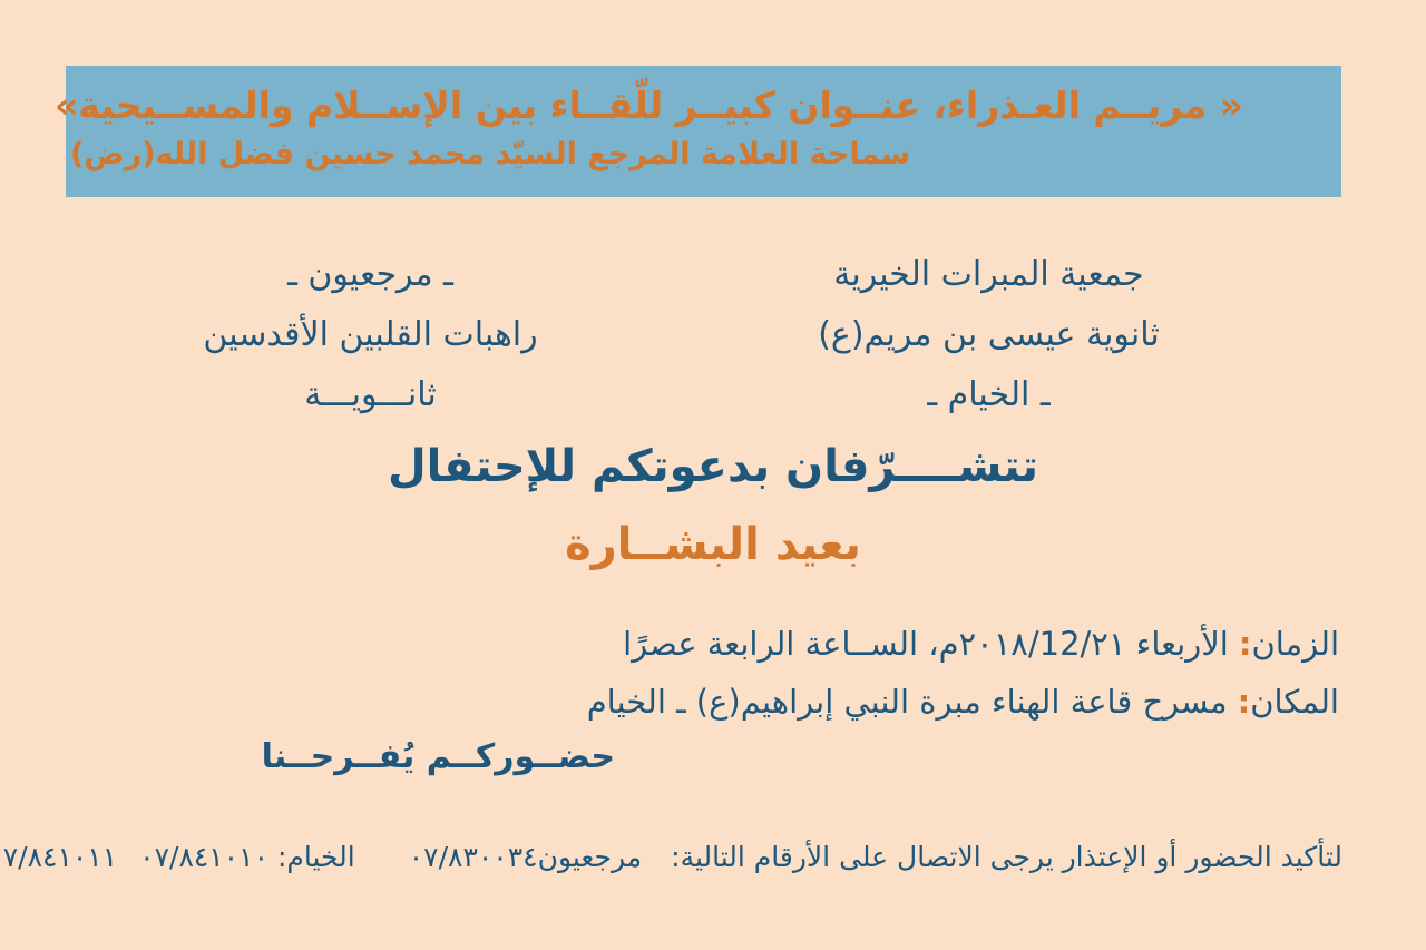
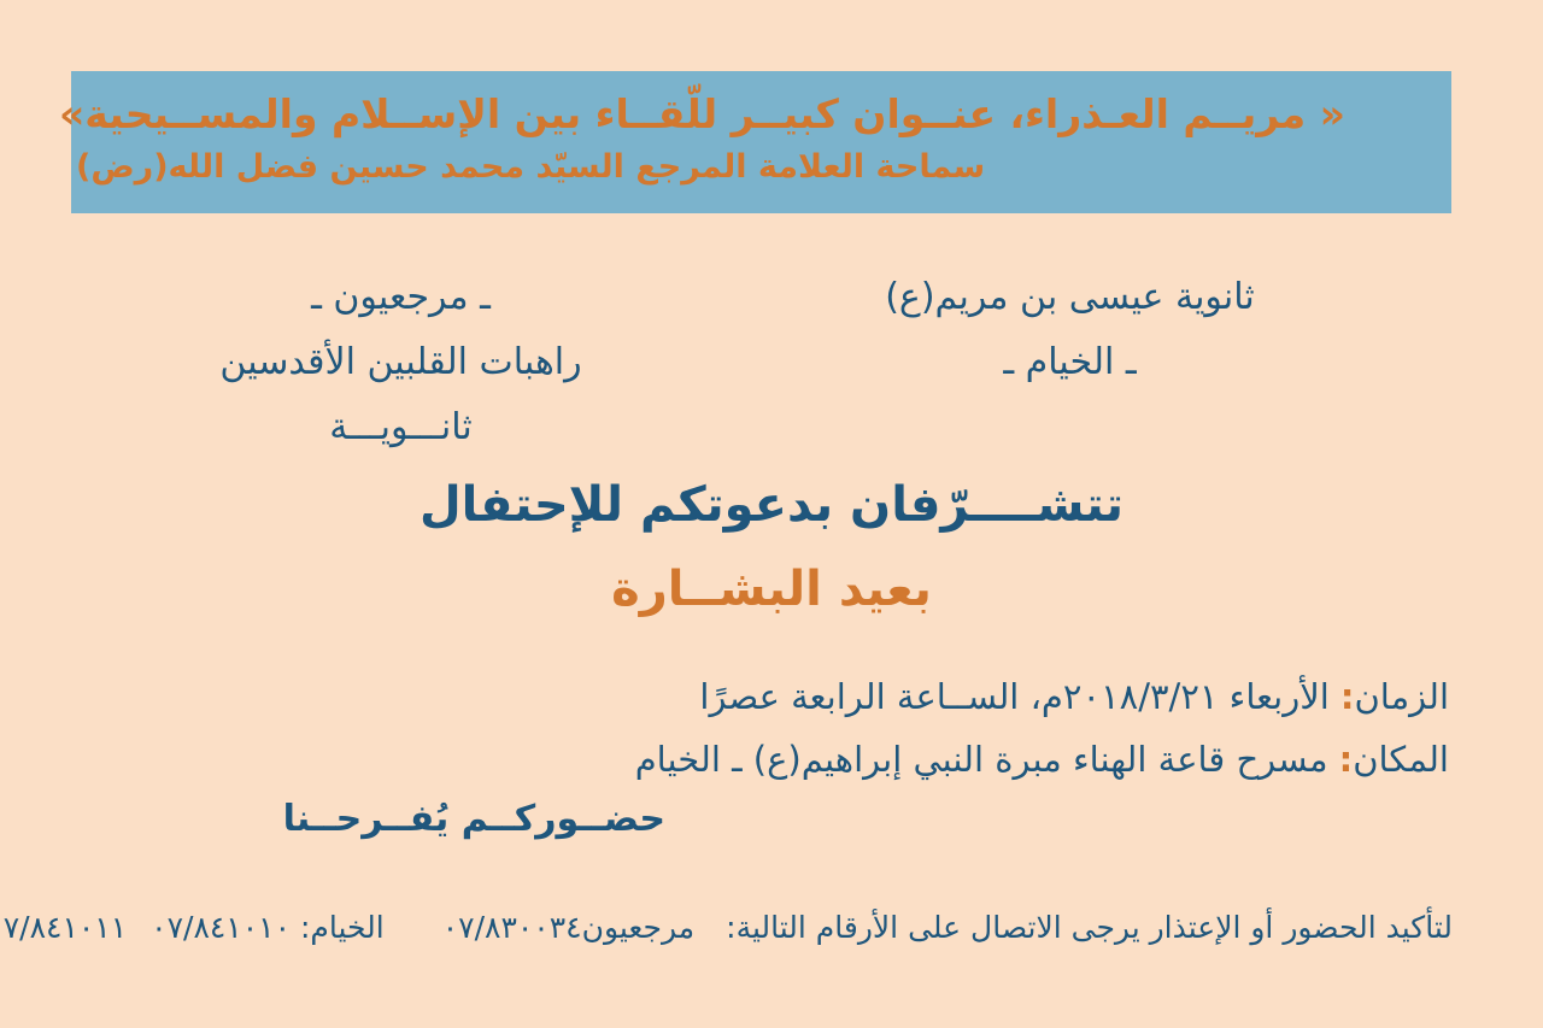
  « مريــم العـذراء، عنــوان كبيــر للّقــاء بين الإســلام والمســيحية»
  سماحة العلامة المرجع السيّد محمد حسين فضل الله(رض)
- جمعية المبرات الخيرية
  ثانوية عيسى بن مريم(ع)
  ـ الخيام ـ
  ـ مرجعيون ـ
  راهبات القلبين الأقدسين
  ثانـــويـــة
  تتشــــرّفان بدعوتكم للإحتفال
  بعيد البشــارة
- الزمان:الأربعاء ٢٠١٨/12/٢١م، الســاعة الرابعة عصرًا
+ الزمان:الأربعاء ٢٠١٨/٣/٢١م، الســاعة الرابعة عصرًا
  المكان:مسرح قاعة الهناء مبرة النبي إبراهيم(ع) ـ الخيام
  حضــوركــم يُفــرحــنا
  لتأكيد الحضور أو الإعتذار يرجى الاتصال على الأرقام التالية:
  مرجعيون٠٧/٨٣٠٠٣٤
  الخيام: ٠٧/٨٤١٠١٠
  ٧/٨٤١٠١١
